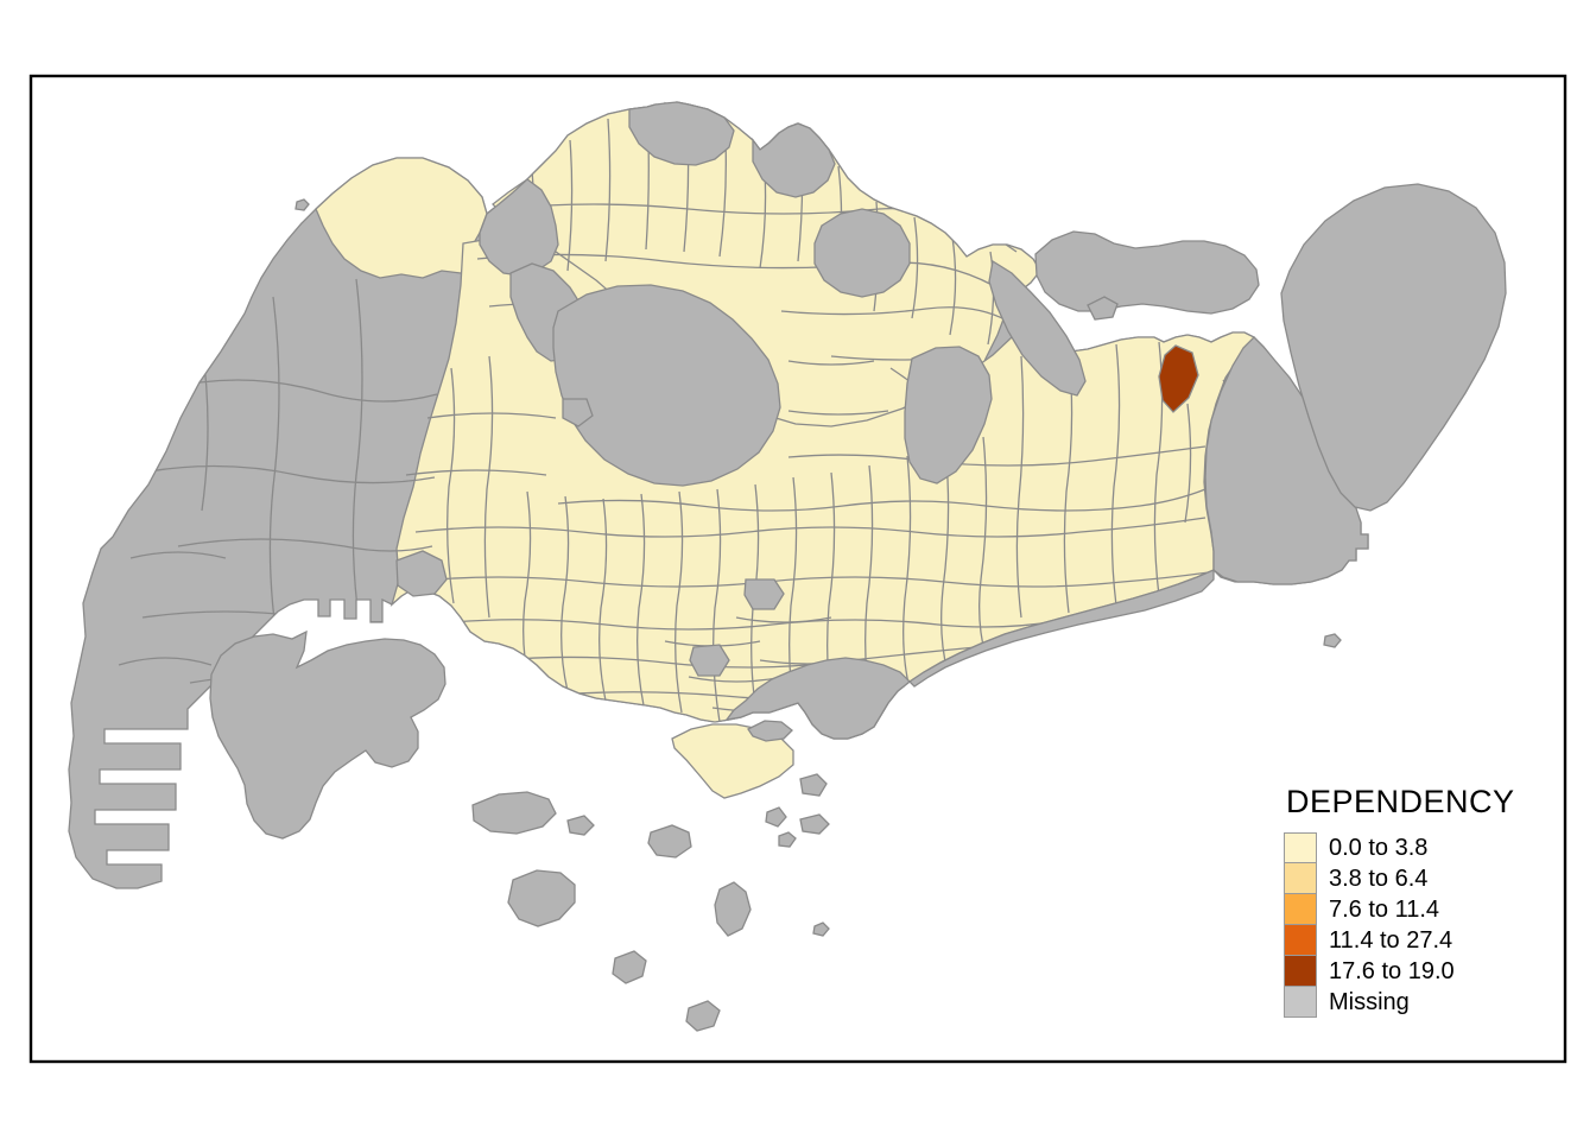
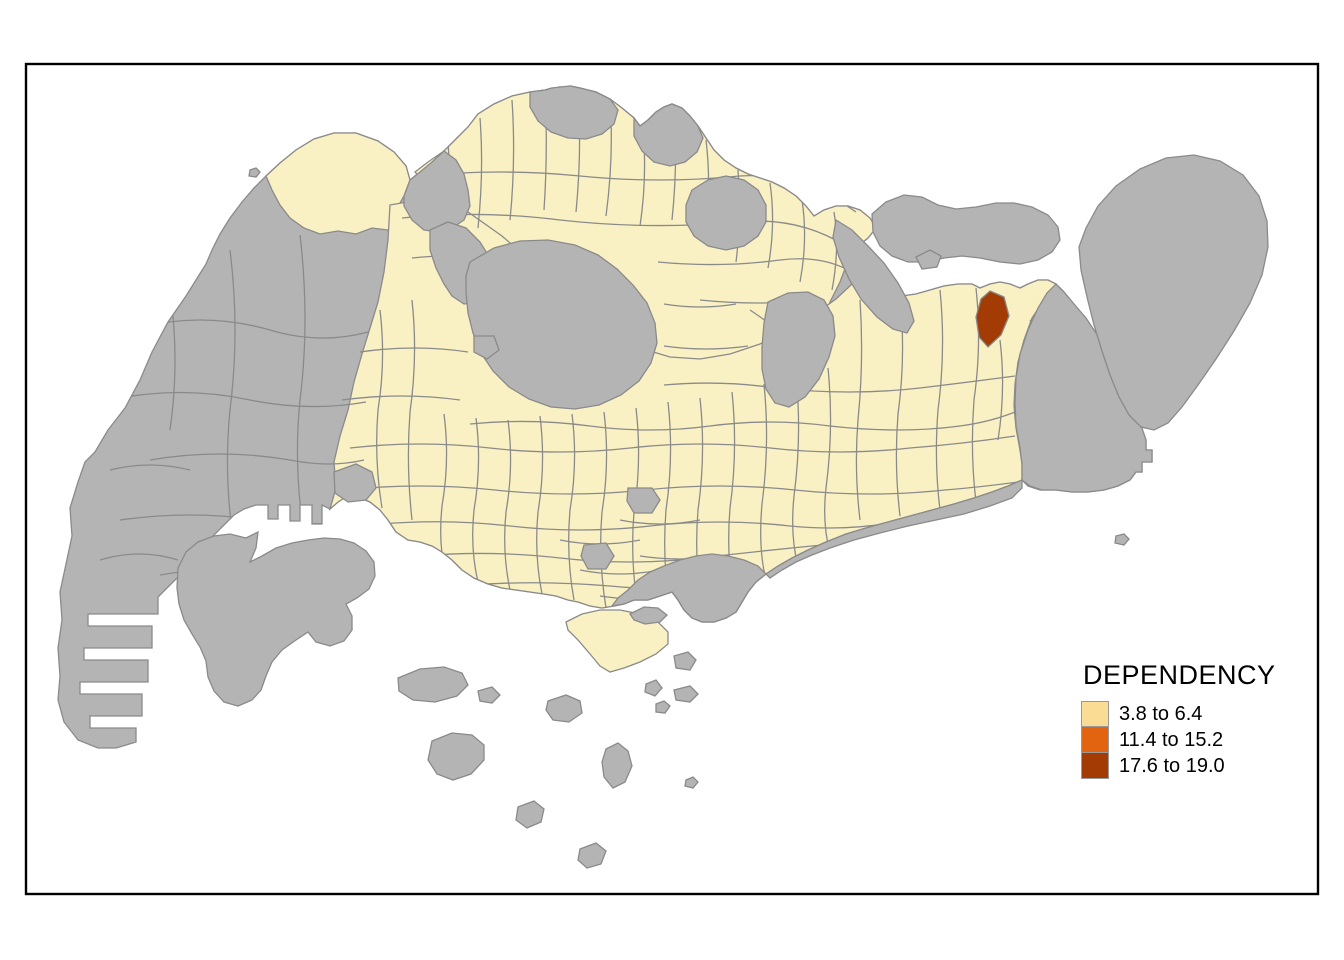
  DEPENDENCY
- 0.0 to 3.8
  3.8 to 6.4
- 7.6 to 11.4
- 11.4 to 27.4
+ 11.4 to 15.2
  17.6 to 19.0
- Missing
